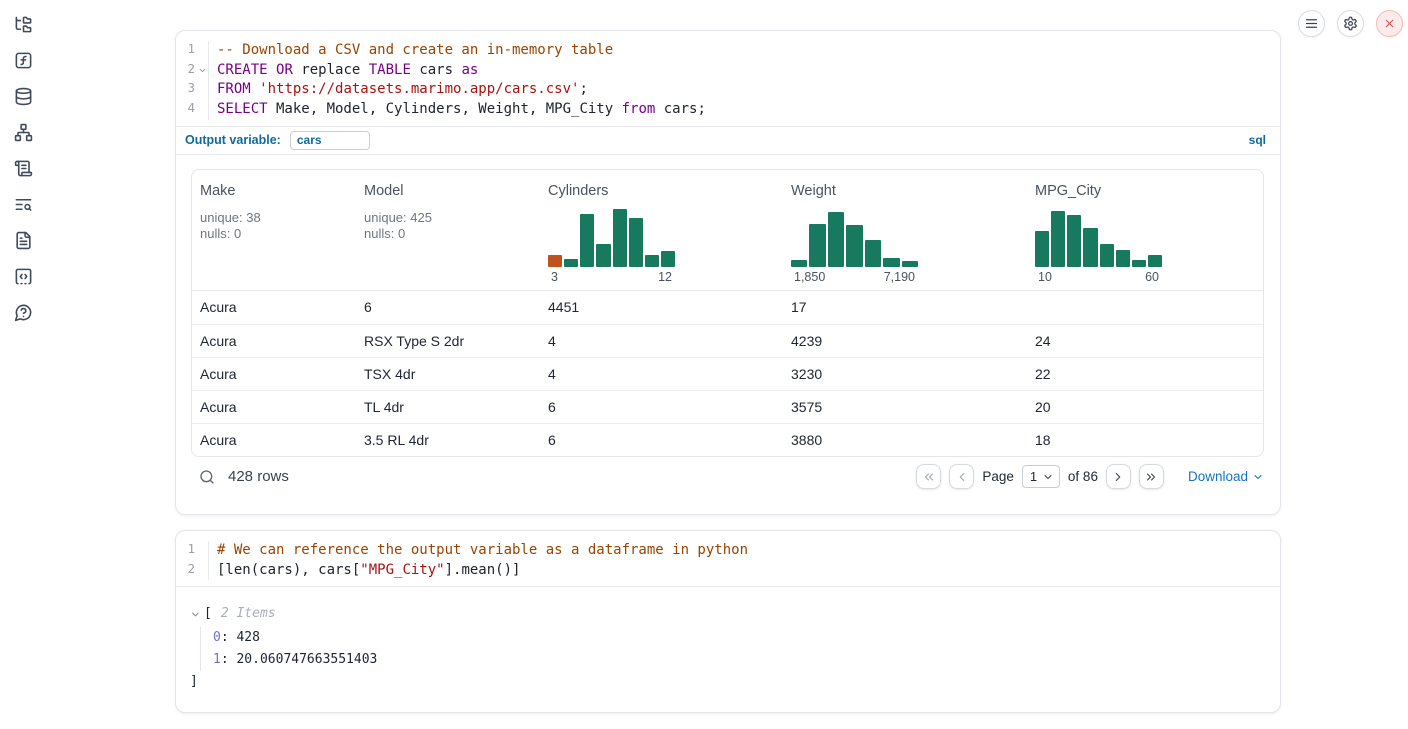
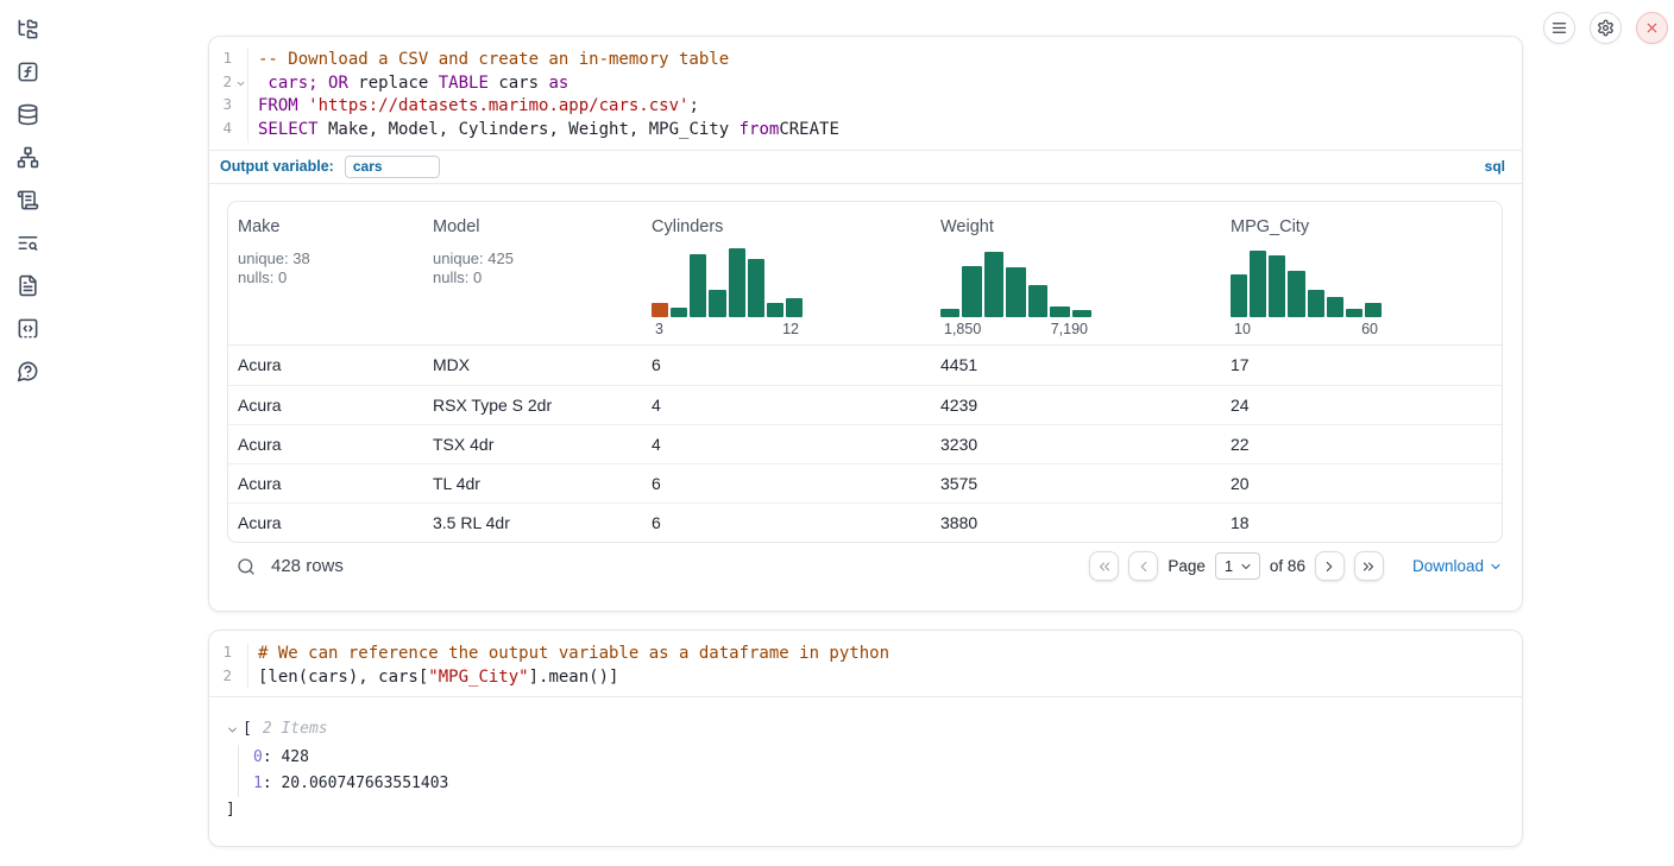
  1
  2
  3
  4
  -- Download a CSV and create an in-memory table
- CREATE OR replace TABLE cars as
+ cars; OR replace TABLE cars as
  FROM 'https://datasets.marimo.app/cars.csv';
- SELECT Make, Model, Cylinders, Weight, MPG_City from cars;
+ SELECT Make, Model, Cylinders, Weight, MPG_City fromCREATE
  Output variable:
  cars
  sql
  Make
  unique: 38
  nulls: 0
  Model
  unique: 425
  nulls: 0
  Cylinders
  3
  12
  Weight
  1,850
  7,190
  MPG_City
  10
  60
  Acura
+ MDX
  6
  4451
  17
  Acura
  RSX Type S 2dr
  4
  4239
  24
  Acura
  TSX 4dr
  4
  3230
  22
  Acura
  TL 4dr
  6
  3575
  20
  Acura
  3.5 RL 4dr
  6
  3880
  18
  428 rows
  Page
  1
  of 86
  Download
  1
  2
  # We can reference the output variable as a dataframe in python
  [len(cars), cars["MPG_City"].mean()]
  [
  2 Items
  0: 428
  1: 20.060747663551403
  ]
